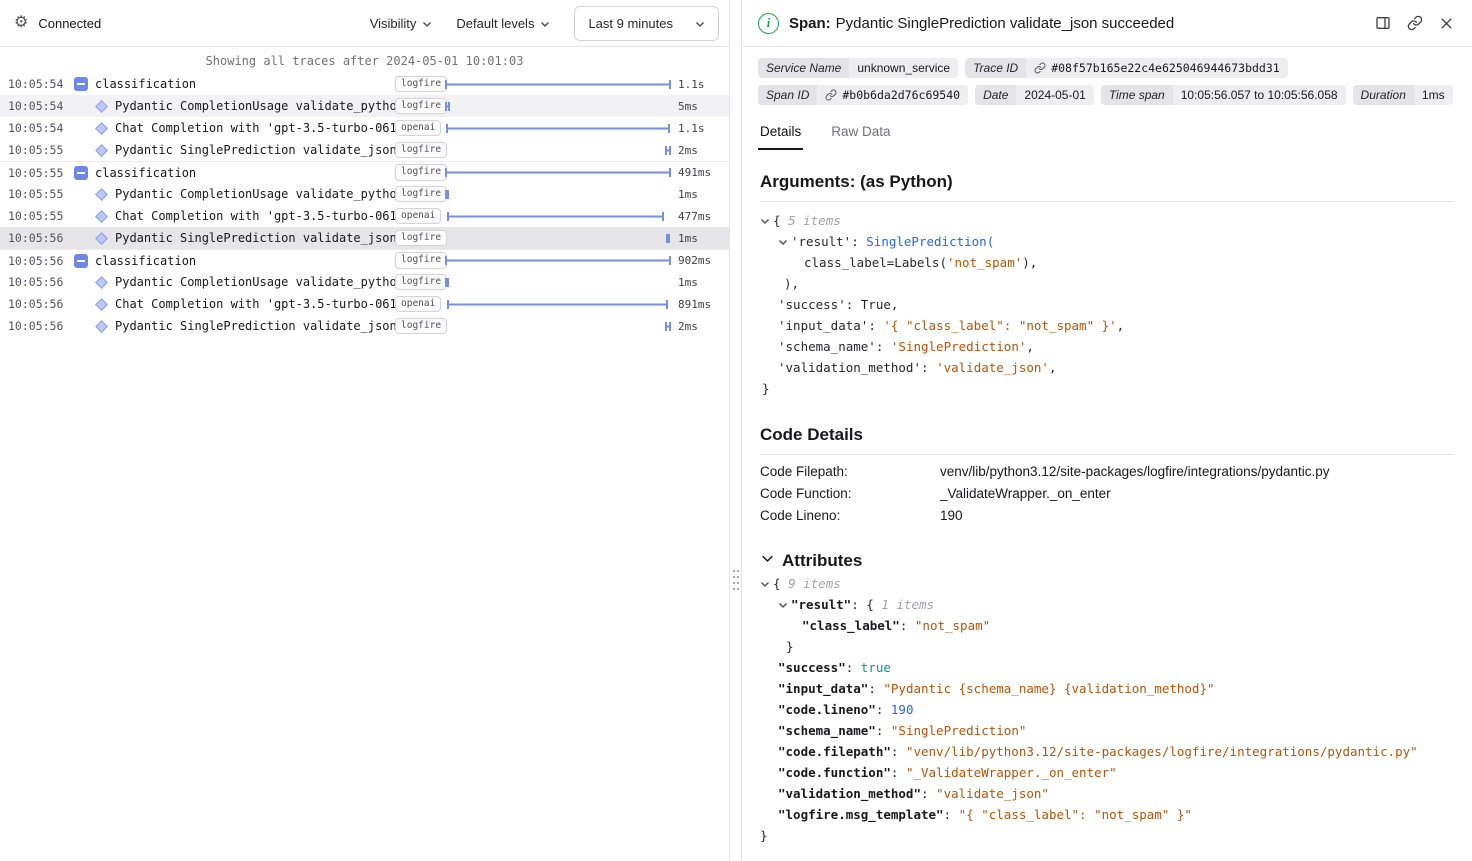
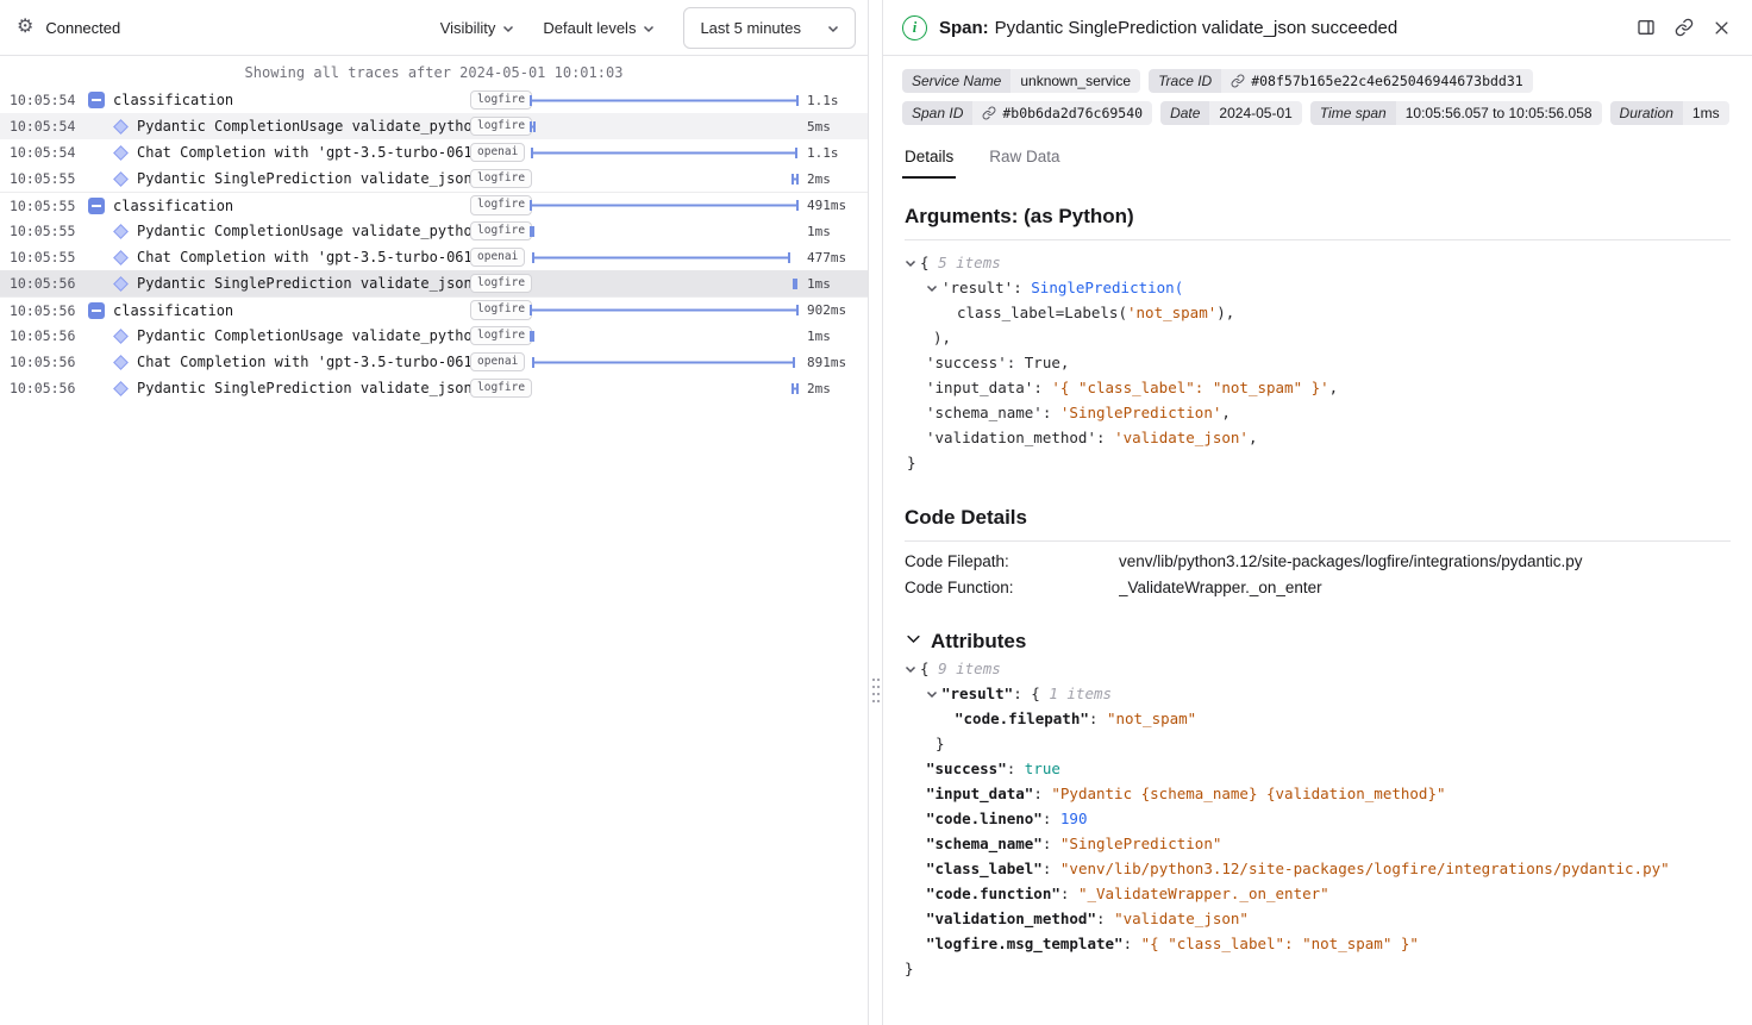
  ⚙
  Connected
  Visibility
  Default levels
- Last 9 minutes
+ Last 5 minutes
  Showing all traces after 2024-05-01 10:01:03
  10:05:54
  classification
  logfire
  1.1s
  10:05:54
  Pydantic CompletionUsage validate_pytho
  logfire
  5ms
  10:05:54
  Chat Completion with 'gpt-3.5-turbo-061
  openai
  1.1s
  10:05:55
  Pydantic SinglePrediction validate_json
  logfire
  2ms
  10:05:55
  classification
  logfire
  491ms
  10:05:55
  Pydantic CompletionUsage validate_pytho
  logfire
  1ms
  10:05:55
  Chat Completion with 'gpt-3.5-turbo-061
  openai
  477ms
  10:05:56
  Pydantic SinglePrediction validate_json
  logfire
  1ms
  10:05:56
  classification
  logfire
  902ms
  10:05:56
  Pydantic CompletionUsage validate_pytho
  logfire
  1ms
  10:05:56
  Chat Completion with 'gpt-3.5-turbo-061
  openai
  891ms
  10:05:56
  Pydantic SinglePrediction validate_json
  logfire
  2ms
  i
  Span: Pydantic SinglePrediction validate_json succeeded
  Service Name
  unknown_service
  Trace ID
  #08f57b165e22c4e625046944673bdd31
  Span ID
  #b0b6da2d76c69540
  Date
  2024-05-01
  Time span
  10:05:56.057 to 10:05:56.058
  Duration
  1ms
  Details
  Raw Data
  Arguments: (as Python)
  { 5 items
  'result': SinglePrediction(
  class_label=Labels('not_spam'),
  ),
  'success': True,
  'input_data': '{ "class_label": "not_spam" }',
  'schema_name': 'SinglePrediction',
  'validation_method': 'validate_json',
  }
  Code Details
  Code Filepath:
  venv/lib/python3.12/site-packages/logfire/integrations/pydantic.py
  Code Function:
  _ValidateWrapper._on_enter
- Code Lineno:
- 190
  Attributes
  { 9 items
  "result": { 1 items
- "class_label": "not_spam"
+ "code.filepath": "not_spam"
  }
  "success": true
  "input_data": "Pydantic {schema_name} {validation_method}"
  "code.lineno": 190
  "schema_name": "SinglePrediction"
- "code.filepath": "venv/lib/python3.12/site-packages/logfire/integrations/pydantic.py"
+ "class_label": "venv/lib/python3.12/site-packages/logfire/integrations/pydantic.py"
  "code.function": "_ValidateWrapper._on_enter"
  "validation_method": "validate_json"
  "logfire.msg_template": "{ "class_label": "not_spam" }"
  }
